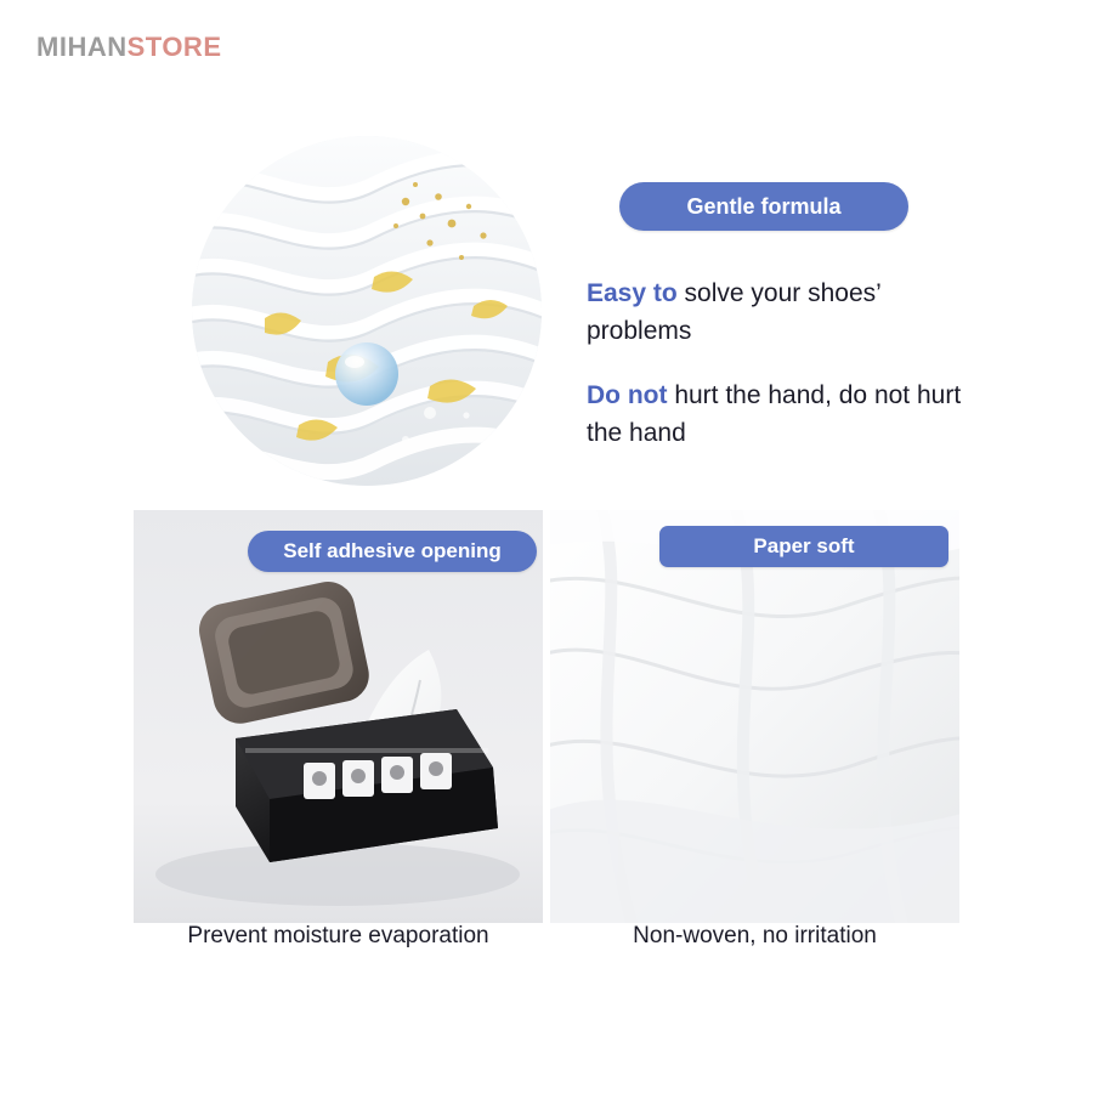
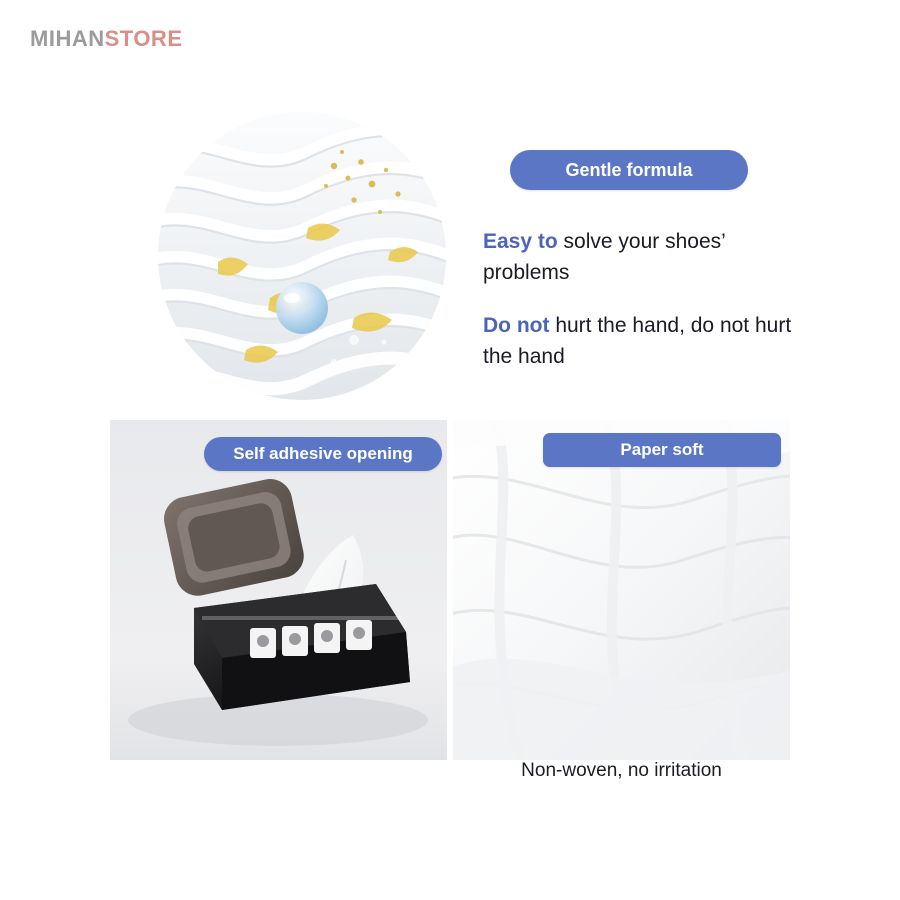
  MIHANSTORE
  Gentle formula
  Easy to solve your shoes’ problems
  Do not hurt the hand, do not hurt the hand
  Self adhesive opening
  Paper soft
- Prevent moisture evaporation
  Non-woven, no irritation
